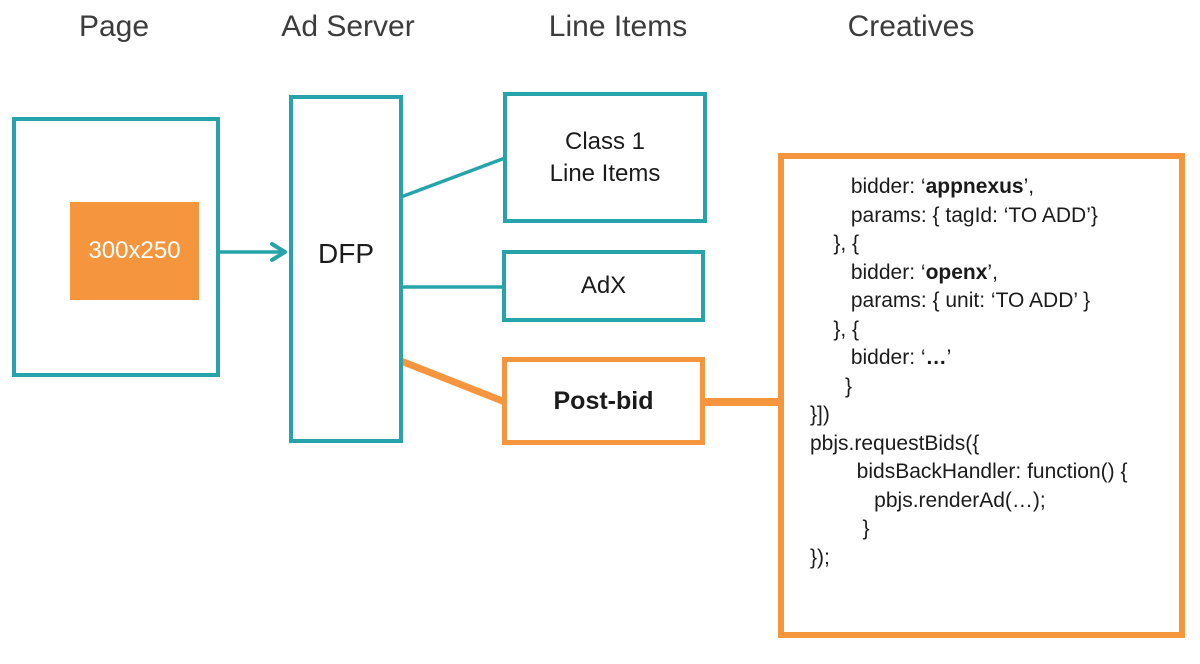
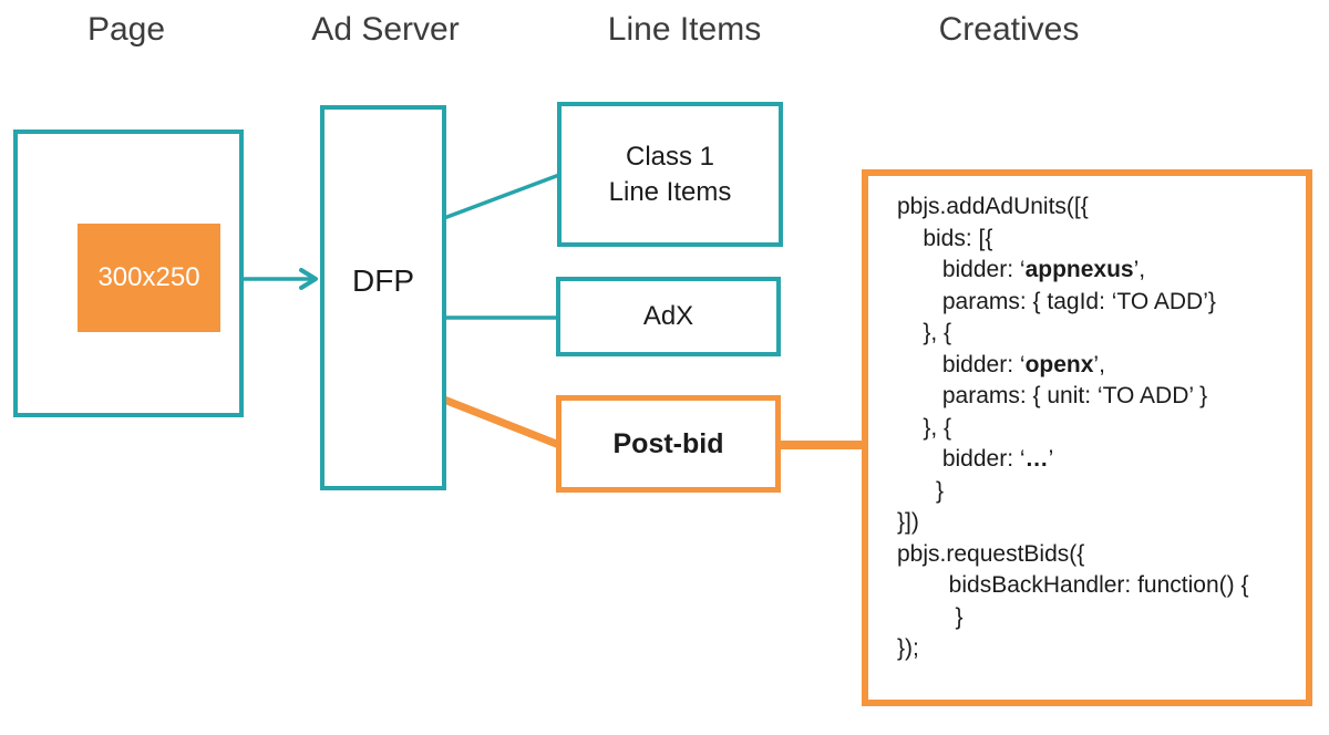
  Page
  Ad Server
  Line Items
  Creatives
  300x250
  DFP
  Class 1
  Line Items
  AdX
  Post-bid
+ pbjs.addAdUnits([{
+ bids: [{
  bidder: ‘appnexus’,
  params: { tagId: ‘TO ADD’}
  }, {
  bidder: ‘openx’,
  params: { unit: ‘TO ADD’ }
  }, {
  bidder: ‘…’
  }
  }])
  pbjs.requestBids({
  bidsBackHandler: function() {
- pbjs.renderAd(…);
  }
  });
